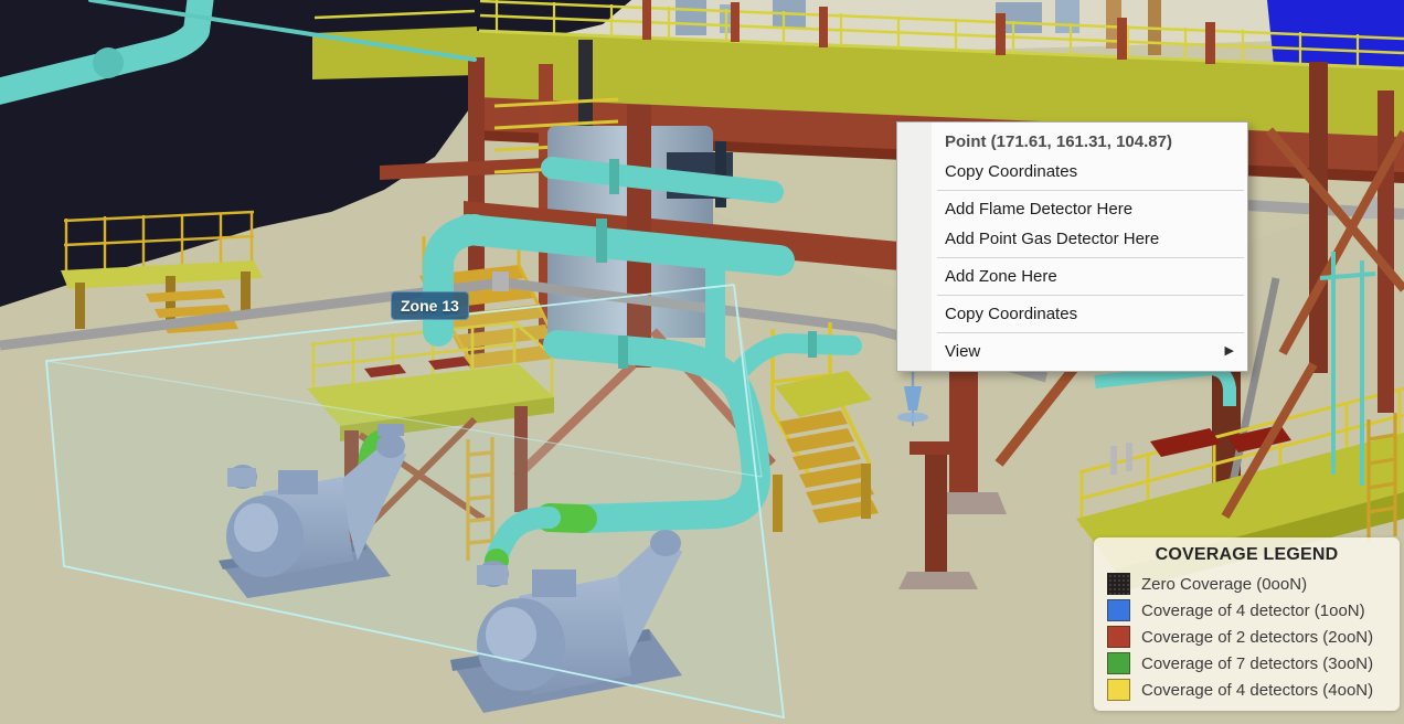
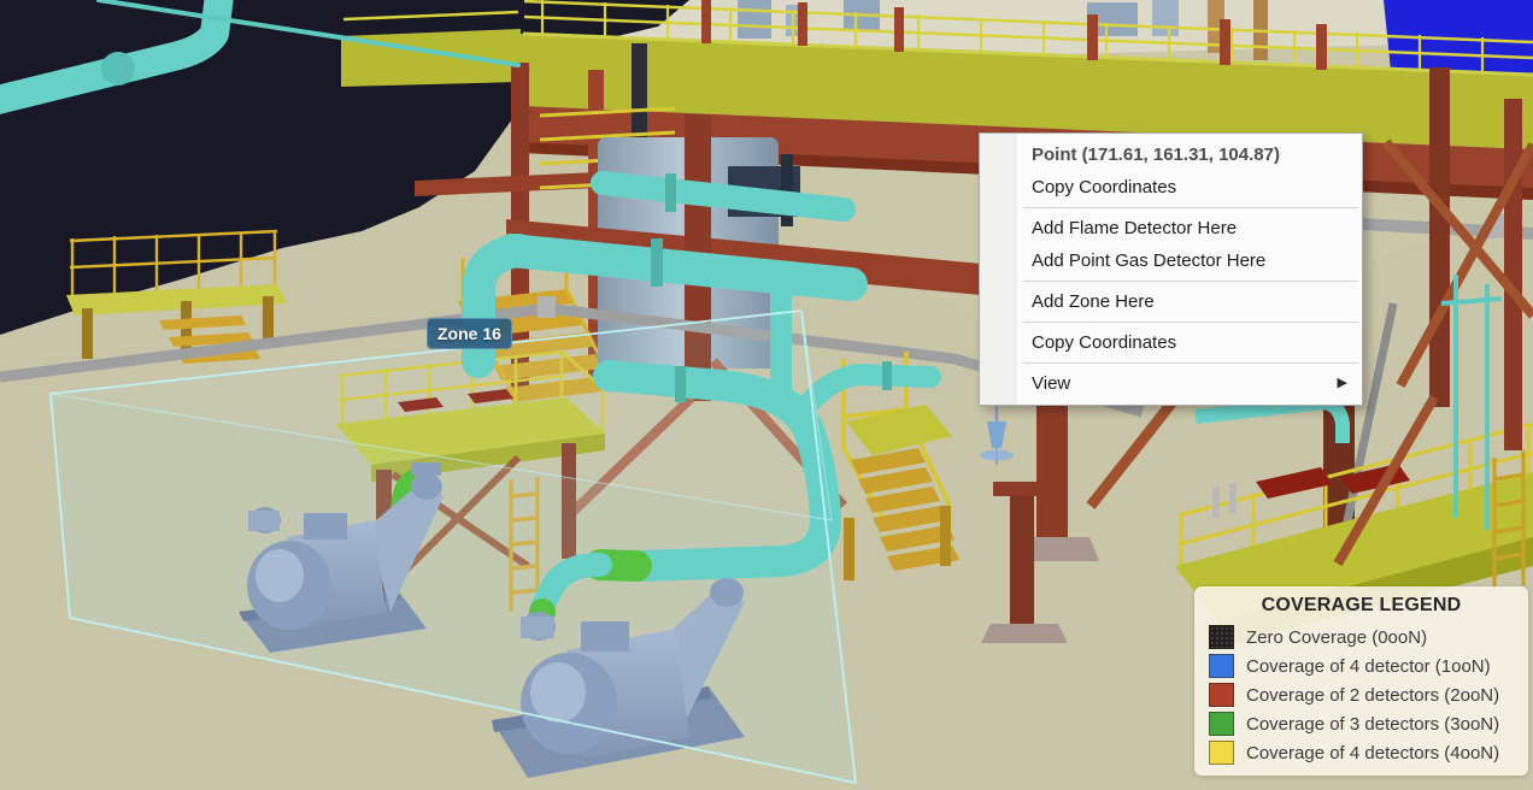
- Zone 13
+ Zone 16
  Point (171.61, 161.31, 104.87)
  Copy Coordinates
  Add Flame Detector Here
  Add Point Gas Detector Here
  Add Zone Here
  Copy Coordinates
  View
  ▶
  COVERAGE LEGEND
  Zero Coverage (0ooN)
  Coverage of 4 detector (1ooN)
  Coverage of 2 detectors (2ooN)
- Coverage of 7 detectors (3ooN)
+ Coverage of 3 detectors (3ooN)
  Coverage of 4 detectors (4ooN)
